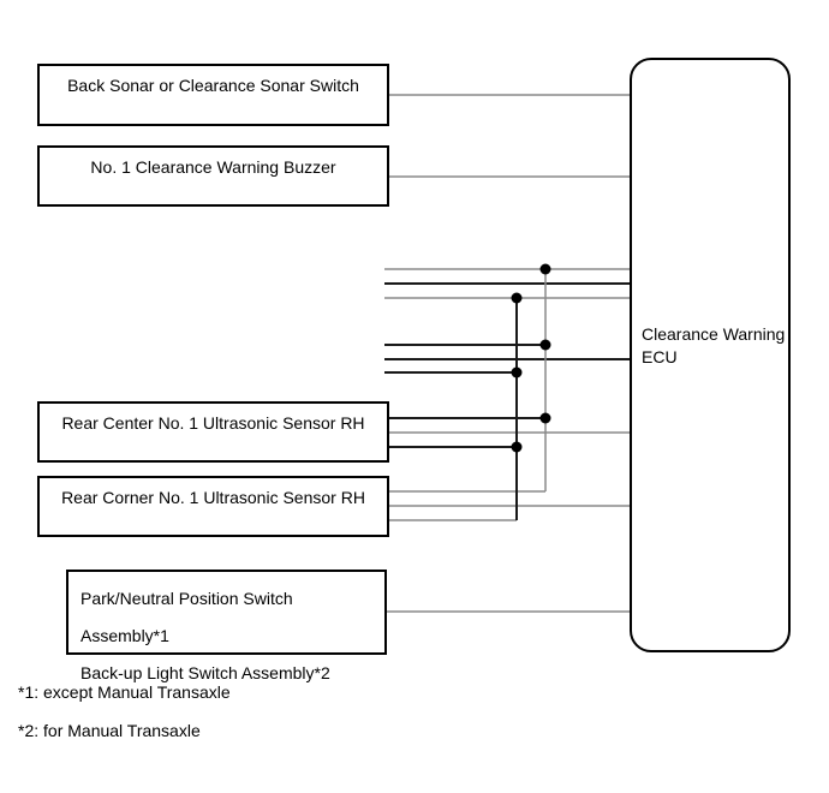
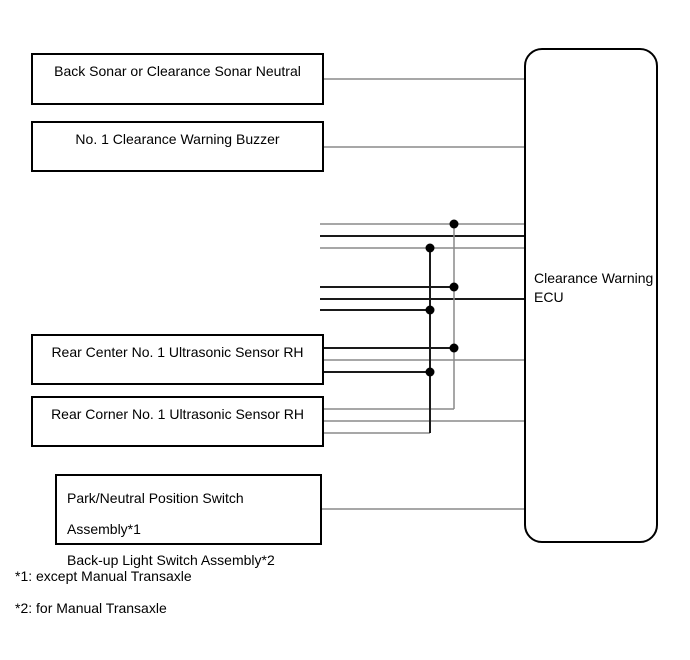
- Back Sonar or Clearance Sonar Switch
+ Back Sonar or Clearance Sonar Neutral
  No. 1 Clearance Warning Buzzer
  Rear Center No. 1 Ultrasonic Sensor RH
  Rear Corner No. 1 Ultrasonic Sensor RH
  Park/Neutral Position Switch Assembly*1
  Back-up Light Switch Assembly*2
  Clearance Warning ECU
  *1: except Manual Transaxle
  *2: for Manual Transaxle
